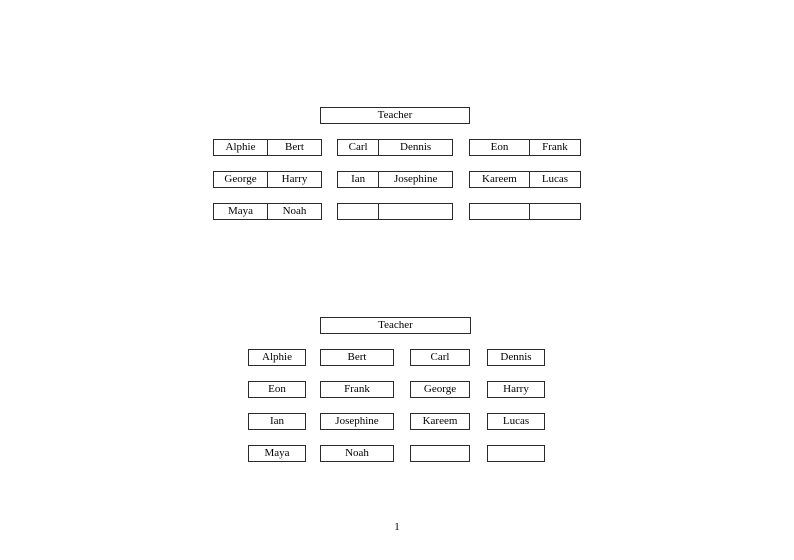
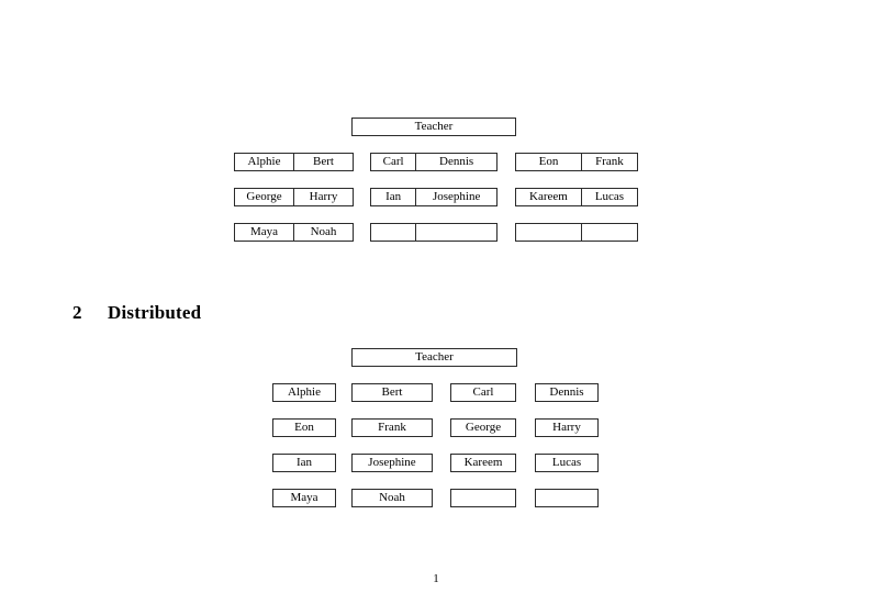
  Teacher
  Alphie
  Bert
  Carl
  Dennis
  Eon
  Frank
  George
  Harry
  Ian
  Josephine
  Kareem
  Lucas
  Maya
  Noah
+ 2 Distributed
  Teacher
  Alphie
  Bert
  Carl
  Dennis
  Eon
  Frank
  George
  Harry
  Ian
  Josephine
  Kareem
  Lucas
  Maya
  Noah
  1
